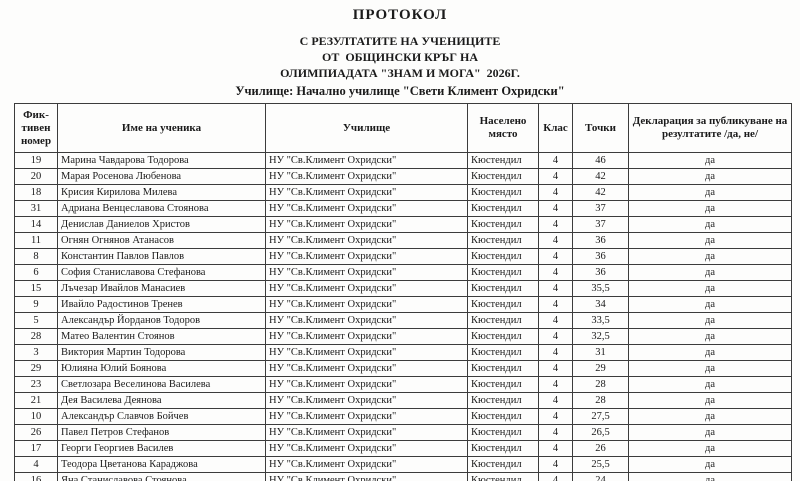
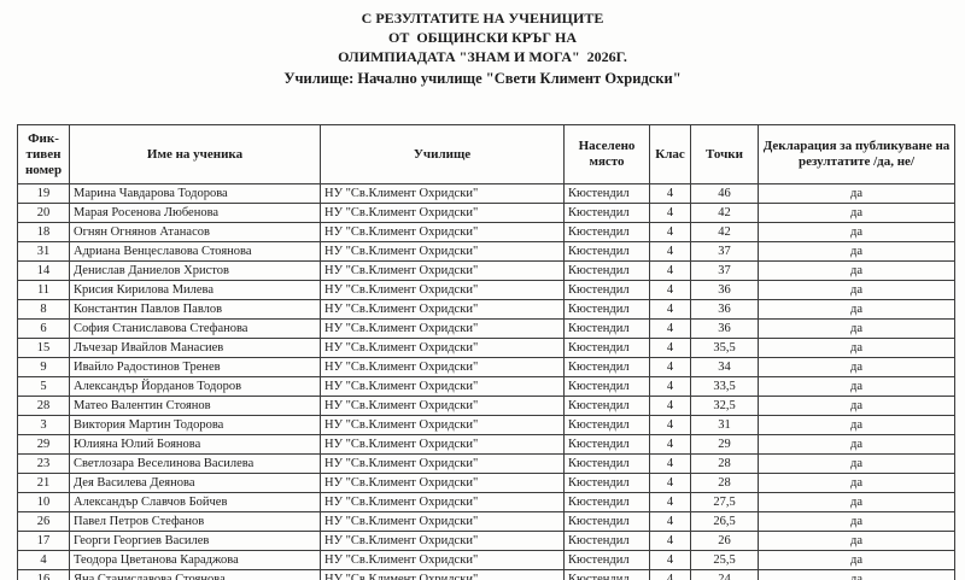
- ПРОТОКОЛ
  С РЕЗУЛТАТИТЕ НА УЧЕНИЦИТЕ
  ОТ ОБЩИНСКИ КРЪГ НА
  ОЛИМПИАДАТА "ЗНАМ И МОГА" 2026Г.
  Училище: Начално училище "Свети Климент Охридски"
  Фик-тивен номер	Име на ученика	Училище	Населено място	Клас	Точки	Декларация за публикуване на резултатите /да, не/
  19	Марина Чавдарова Тодорова	НУ "Св.Климент Охридски"	Кюстендил	4	46	да
  20	Марая Росенова Любенова	НУ "Св.Климент Охридски"	Кюстендил	4	42	да
- 18	Крисия Кирилова Милева	НУ "Св.Климент Охридски"	Кюстендил	4	42	да
+ 18	Огнян Огнянов Атанасов	НУ "Св.Климент Охридски"	Кюстендил	4	42	да
  31	Адриана Венцеславова Стоянова	НУ "Св.Климент Охридски"	Кюстендил	4	37	да
  14	Денислав Даниелов Христов	НУ "Св.Климент Охридски"	Кюстендил	4	37	да
- 11	Огнян Огнянов Атанасов	НУ "Св.Климент Охридски"	Кюстендил	4	36	да
+ 11	Крисия Кирилова Милева	НУ "Св.Климент Охридски"	Кюстендил	4	36	да
  8	Константин Павлов Павлов	НУ "Св.Климент Охридски"	Кюстендил	4	36	да
  6	София Станиславова Стефанова	НУ "Св.Климент Охридски"	Кюстендил	4	36	да
  15	Лъчезар Ивайлов Манасиев	НУ "Св.Климент Охридски"	Кюстендил	4	35,5	да
  9	Ивайло Радостинов Тренев	НУ "Св.Климент Охридски"	Кюстендил	4	34	да
  5	Александър Йорданов Тодоров	НУ "Св.Климент Охридски"	Кюстендил	4	33,5	да
  28	Матео Валентин Стоянов	НУ "Св.Климент Охридски"	Кюстендил	4	32,5	да
  3	Виктория Мартин Тодорова	НУ "Св.Климент Охридски"	Кюстендил	4	31	да
  29	Юлияна Юлий Боянова	НУ "Св.Климент Охридски"	Кюстендил	4	29	да
  23	Светлозара Веселинова Василева	НУ "Св.Климент Охридски"	Кюстендил	4	28	да
  21	Дея Василева Деянова	НУ "Св.Климент Охридски"	Кюстендил	4	28	да
  10	Александър Славчов Бойчев	НУ "Св.Климент Охридски"	Кюстендил	4	27,5	да
  26	Павел Петров Стефанов	НУ "Св.Климент Охридски"	Кюстендил	4	26,5	да
  17	Георги Георгиев Василев	НУ "Св.Климент Охридски"	Кюстендил	4	26	да
  4	Теодора Цветанова Караджова	НУ "Св.Климент Охридски"	Кюстендил	4	25,5	да
